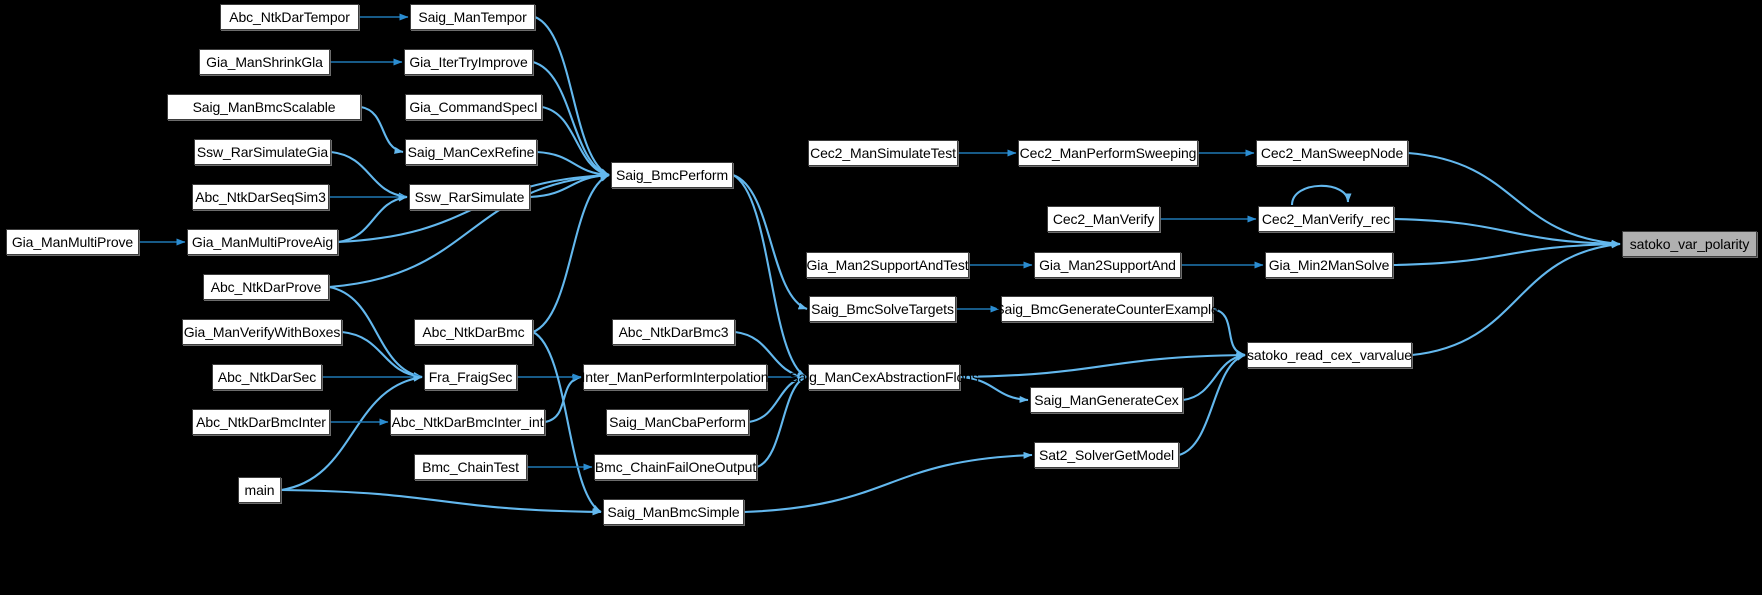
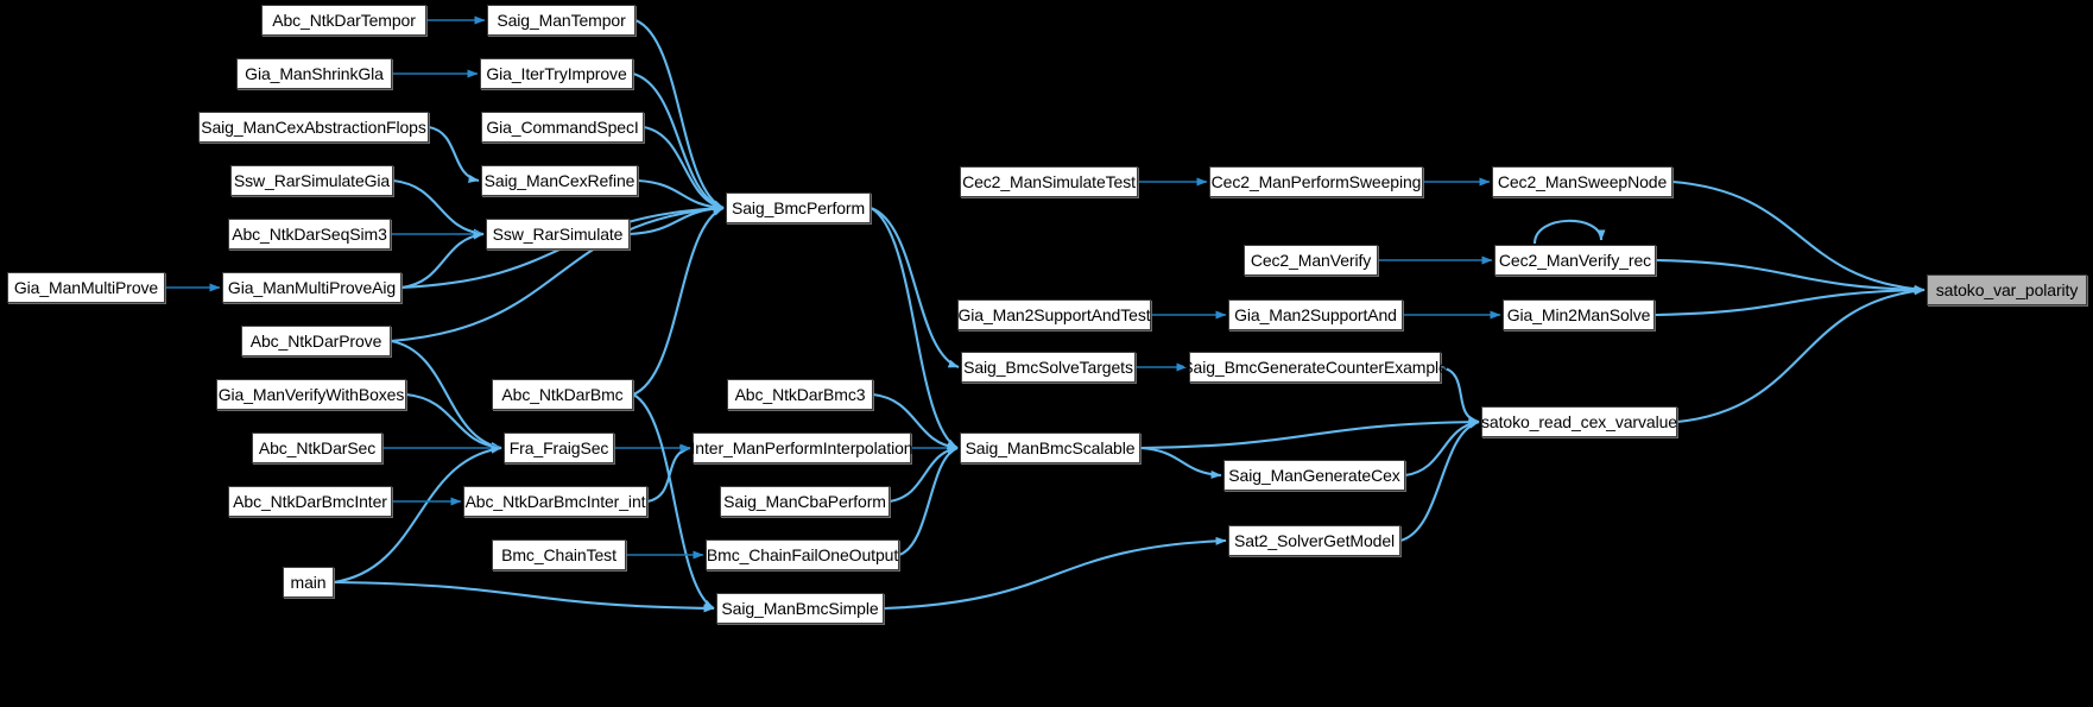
  Abc_NtkDarTempor
  Saig_ManTempor
  Gia_ManShrinkGla
  Gia_IterTryImprove
- Saig_ManBmcScalable
+ Saig_ManCexAbstractionFlops
  Gia_CommandSpecI
  Ssw_RarSimulateGia
  Saig_ManCexRefine
  Abc_NtkDarSeqSim3
  Ssw_RarSimulate
  Saig_BmcPerform
  Gia_ManMultiProve
  Gia_ManMultiProveAig
  Abc_NtkDarProve
  Gia_ManVerifyWithBoxes
  Abc_NtkDarBmc
  Abc_NtkDarBmc3
  Abc_NtkDarSec
  Fra_FraigSec
  Inter_ManPerformInterpolation
- Saig_ManCexAbstractionFlops
+ Saig_ManBmcScalable
  Abc_NtkDarBmcInter
  Abc_NtkDarBmcInter_int
  Saig_ManCbaPerform
  Saig_ManGenerateCex
  Bmc_ChainTest
  Bmc_ChainFailOneOutput
  Sat2_SolverGetModel
  main
  Saig_ManBmcSimple
  Cec2_ManSimulateTest
  Cec2_ManPerformSweeping
  Cec2_ManSweepNode
  Cec2_ManVerify
  Cec2_ManVerify_rec
  Gia_Man2SupportAndTest
  Gia_Man2SupportAnd
  Gia_Min2ManSolve
  Saig_BmcSolveTargets
  Saig_BmcGenerateCounterExample
  satoko_read_cex_varvalue
  satoko_var_polarity
